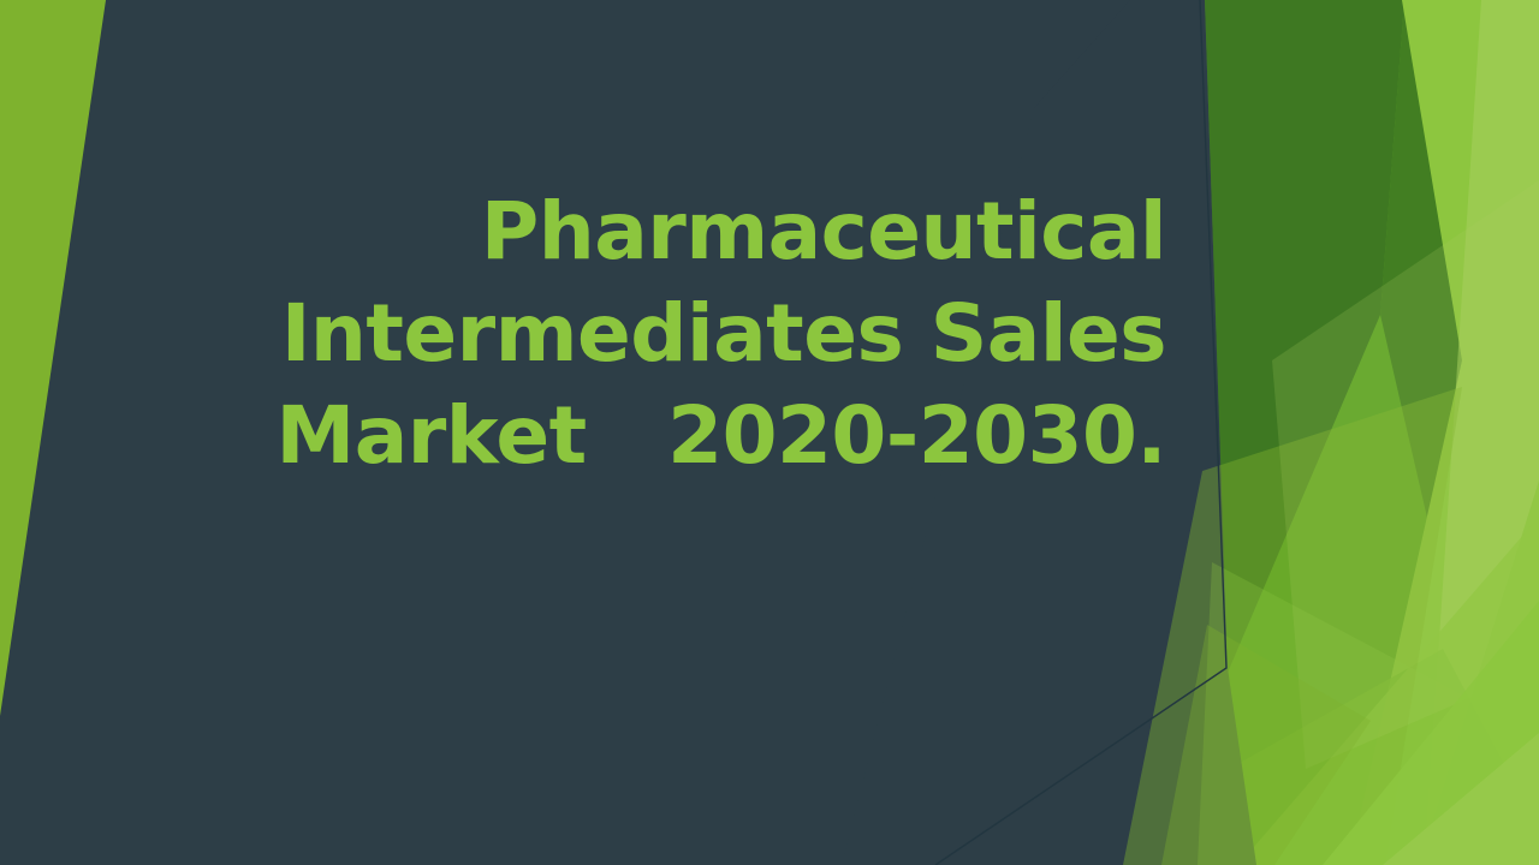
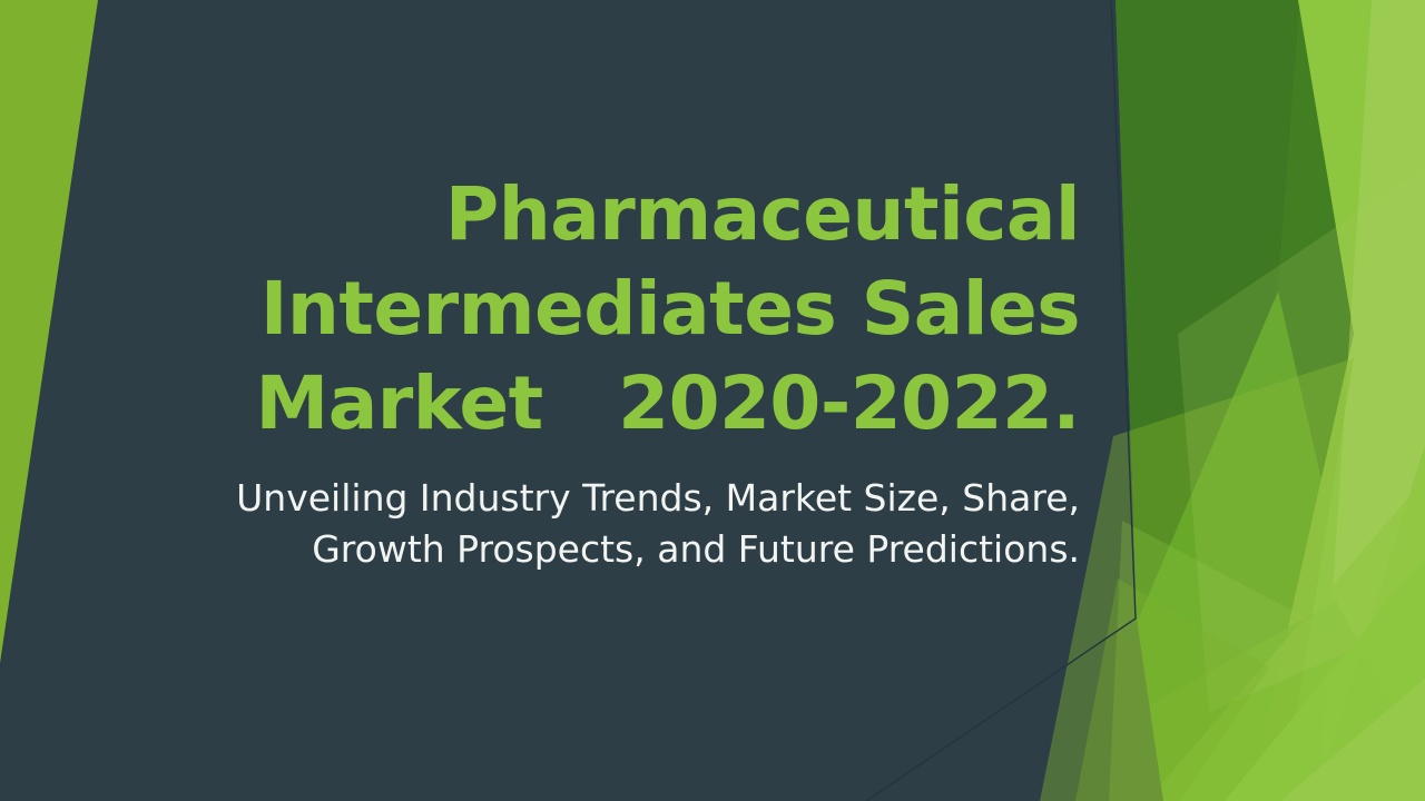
- Pharmaceutical Intermediates Sales Market 2020-2030.
+ Pharmaceutical Intermediates Sales Market 2020-2022.
+ Unveiling Industry Trends, Market Size, Share, Growth Prospects, and Future Predictions.
